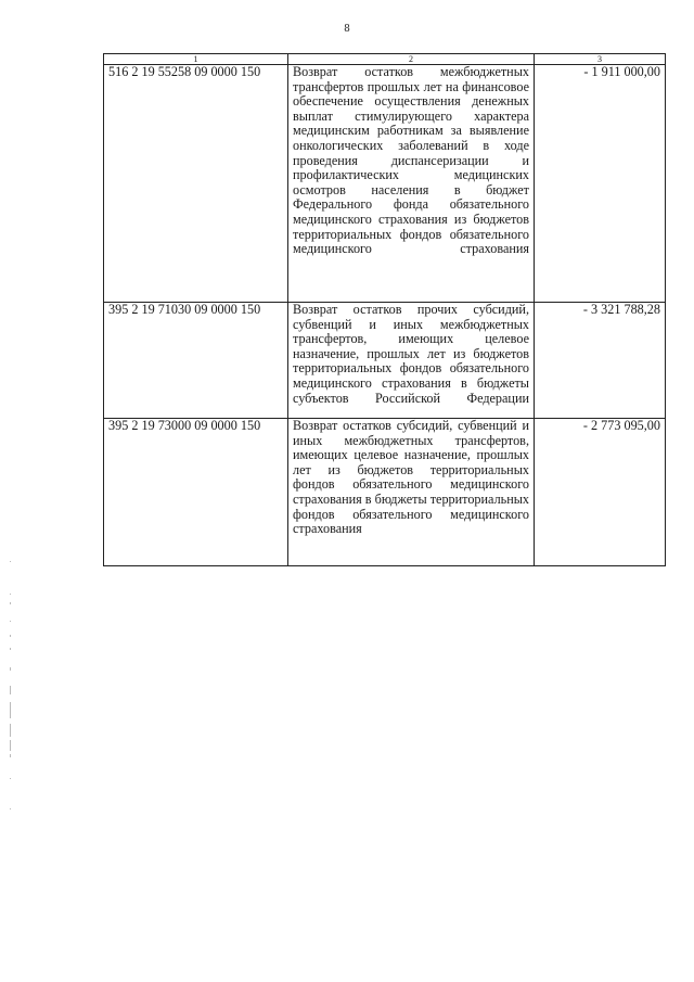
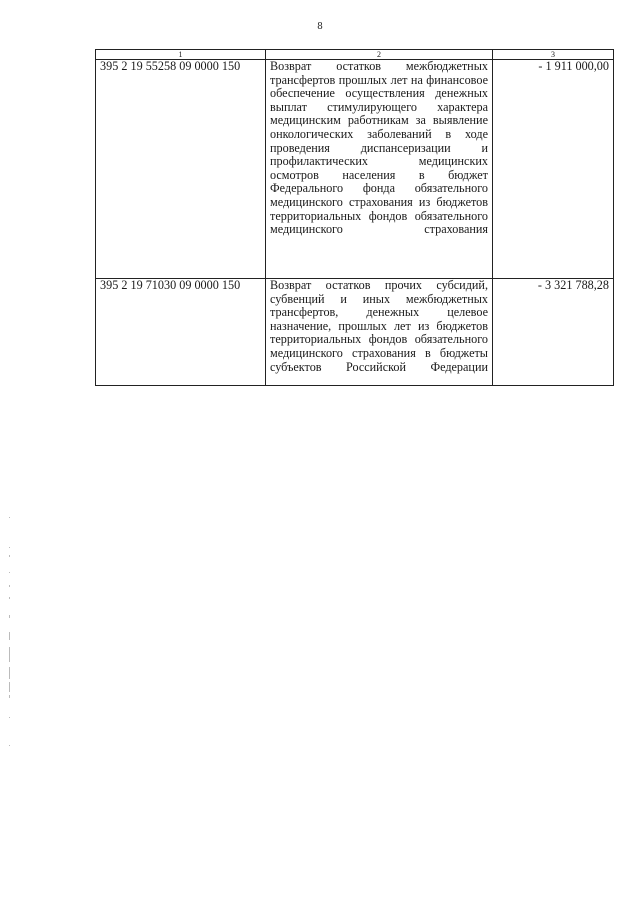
  8
  1	2	3
- 516 2 19 55258 09 0000 150	Возврат остатков межбюджетных трансфертов прошлых лет на финансовое обеспечение осуществления денежных выплат стимулирующего характера медицинским работникам за выявление онкологических заболеваний в ходе проведения диспансеризации и профилактических медицинских осмотров населения в бюджет Федерального фонда обязательного медицинского страхования из бюджетов территориальных фондов обязательного медицинского страхования	- 1 911 000,00
+ 395 2 19 55258 09 0000 150	Возврат остатков межбюджетных трансфертов прошлых лет на финансовое обеспечение осуществления денежных выплат стимулирующего характера медицинским работникам за выявление онкологических заболеваний в ходе проведения диспансеризации и профилактических медицинских осмотров населения в бюджет Федерального фонда обязательного медицинского страхования из бюджетов территориальных фондов обязательного медицинского страхования	- 1 911 000,00
- 395 2 19 71030 09 0000 150	Возврат остатков прочих субсидий, субвенций и иных межбюджетных трансфертов, имеющих целевое назначение, прошлых лет из бюджетов территориальных фондов обязательного медицинского страхования в бюджеты субъектов Российской Федерации	- 3 321 788,28
+ 395 2 19 71030 09 0000 150	Возврат остатков прочих субсидий, субвенций и иных межбюджетных трансфертов, денежных целевое назначение, прошлых лет из бюджетов территориальных фондов обязательного медицинского страхования в бюджеты субъектов Российской Федерации	- 3 321 788,28
- 395 2 19 73000 09 0000 150	Возврат остатков субсидий, субвенций и иных межбюджетных трансфертов, имеющих целевое назначение, прошлых лет из бюджетов территориальных фондов обязательного медицинского страхования в бюджеты территориальных фондов обязательного медицинского страхования	- 2 773 095,00
